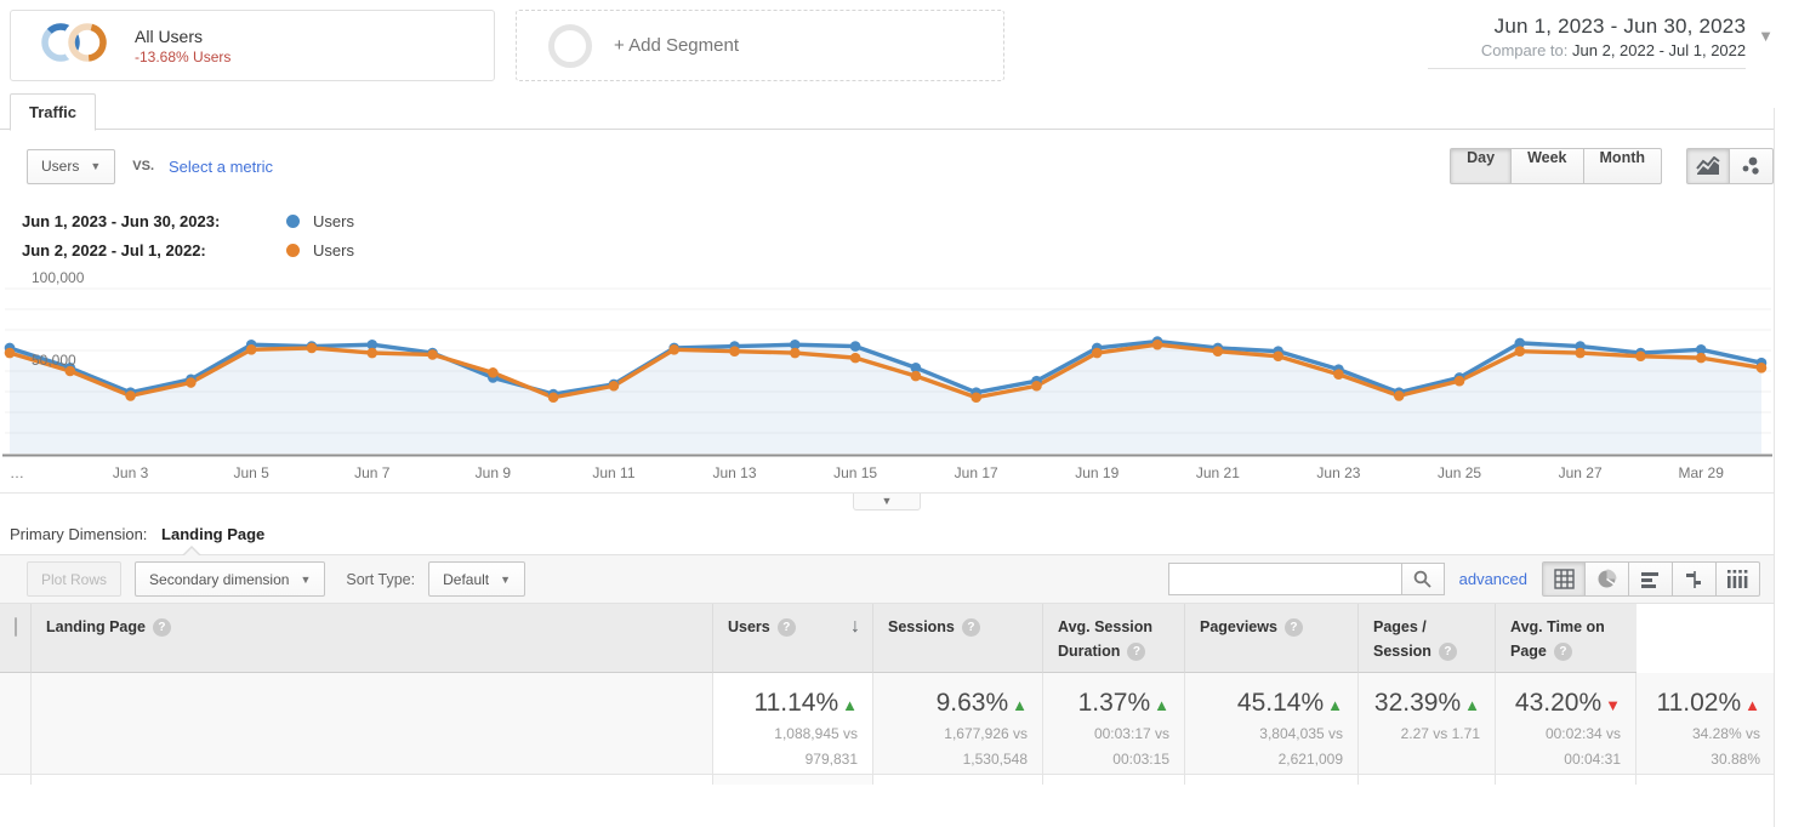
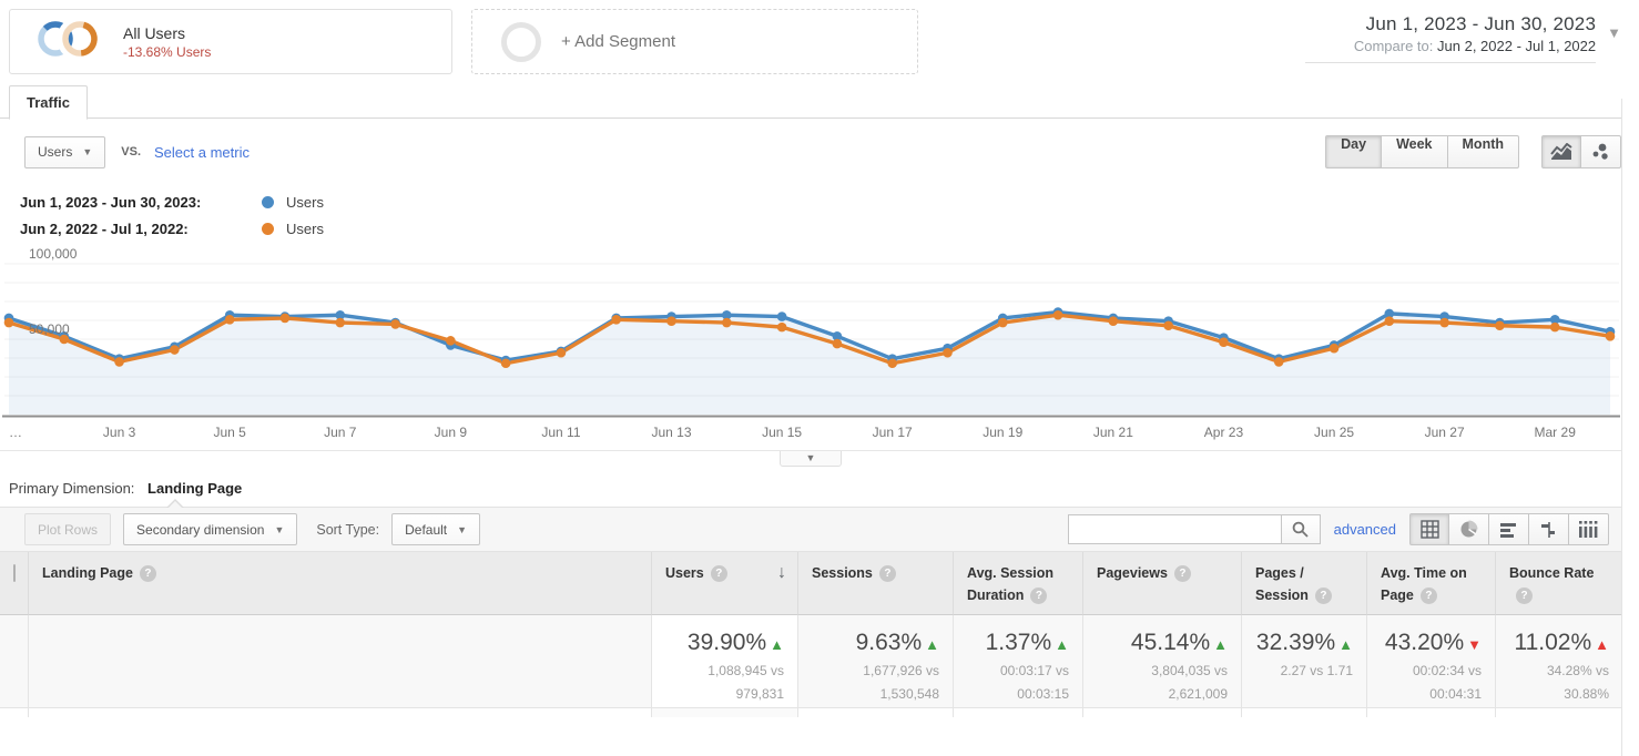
  All Users
  -13.68% Users
  + Add Segment
  Jun 1, 2023 - Jun 30, 2023
  Compare to: Jun 2, 2022 - Jul 1, 2022
  ▼
  Traffic
  Users
  ▼
  VS.
  Select a metric
  Day
  Week
  Month
  Jun 1, 2023 - Jun 30, 2023:
  Users
  Jun 2, 2022 - Jul 1, 2022:
  Users
  100,000
  50,000
  …
  Jun 3
  Jun 5
  Jun 7
  Jun 9
  Jun 11
  Jun 13
  Jun 15
  Jun 17
  Jun 19
  Jun 21
- Jun 23
+ Apr 23
  Jun 25
  Jun 27
  Mar 29
  ▼
  Primary Dimension: Landing Page
  Plot Rows
  Secondary dimension
  ▼
  Sort Type:
  Default
  ▼
  advanced
  Landing Page ?
  Users ?
  ↓
  Sessions ?
  Avg. Session Duration ?
  Pageviews ?
  Pages / Session ?
  Avg. Time on Page ?
+ Bounce Rate?
- 11.14% ▲
+ 39.90% ▲
  1,088,945 vs
  979,831
  9.63% ▲
  1,677,926 vs
  1,530,548
  1.37% ▲
  00:03:17 vs
  00:03:15
  45.14% ▲
  3,804,035 vs
  2,621,009
  32.39% ▲
  2.27 vs 1.71
  43.20% ▼
  00:02:34 vs
  00:04:31
  11.02% ▲
  34.28% vs
  30.88%
